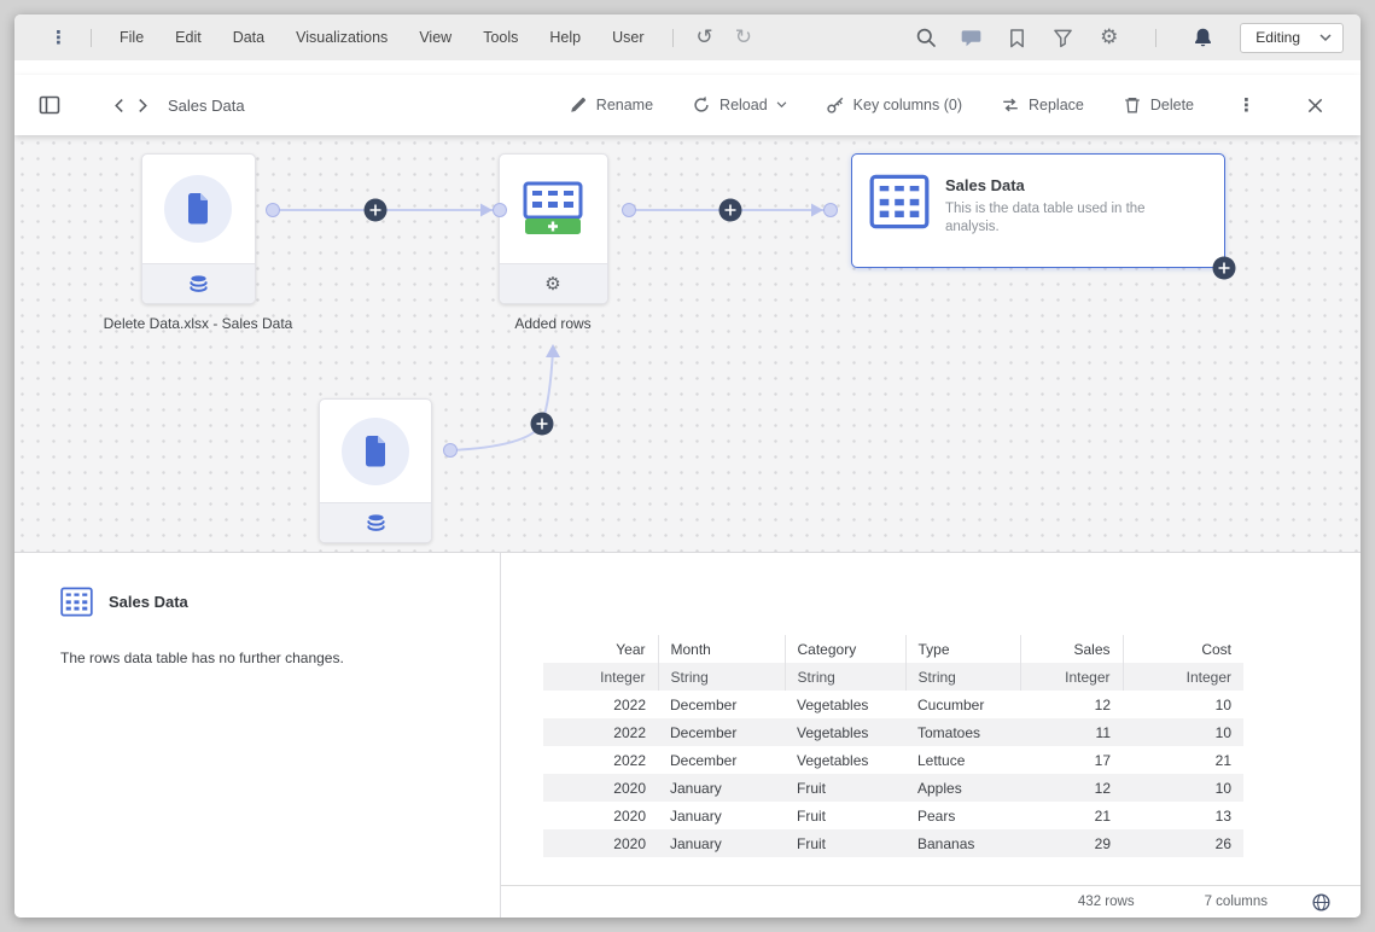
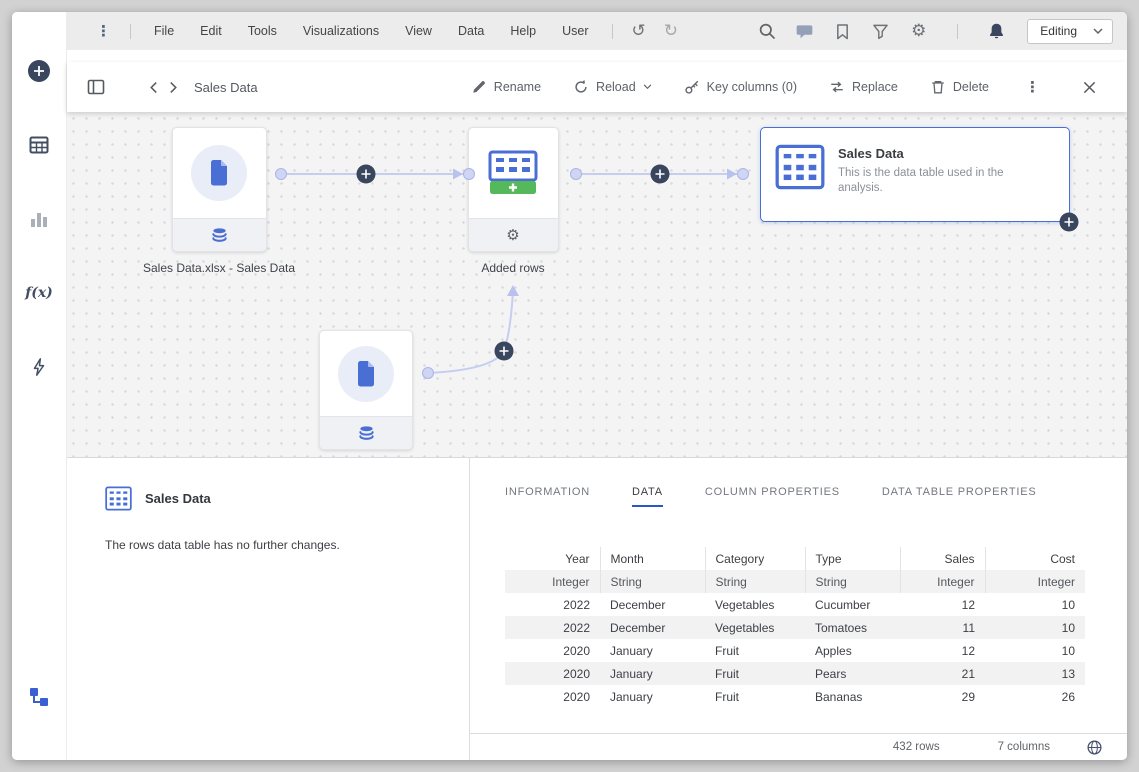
+ f(x)
  ⋮
  File
  Edit
- Data
+ Tools
  Visualizations
  View
- Tools
+ Data
  Help
  User
  ↺
  ↻
  ⚙
  Editing
  Sales Data
  Rename
  Reload
  Key columns (0)
  Replace
  Delete
  ⋮
- Delete Data.xlsx - Sales Data
+ Sales Data.xlsx - Sales Data
  ⚙
  Added rows
  Sales Data
  This is the data table used in the analysis.
  Sales Data
  The rows data table has no further changes.
+ INFORMATION
+ DATA
+ COLUMN PROPERTIES
+ DATA TABLE PROPERTIES
  Year	Month	Category	Type	Sales	Cost
  Integer	String	String	String	Integer	Integer
  2022	December	Vegetables	Cucumber	12	10
  2022	December	Vegetables	Tomatoes	11	10
- 2022	December	Vegetables	Lettuce	17	21
  2020	January	Fruit	Apples	12	10
  2020	January	Fruit	Pears	21	13
  2020	January	Fruit	Bananas	29	26
  432 rows
  7 columns
